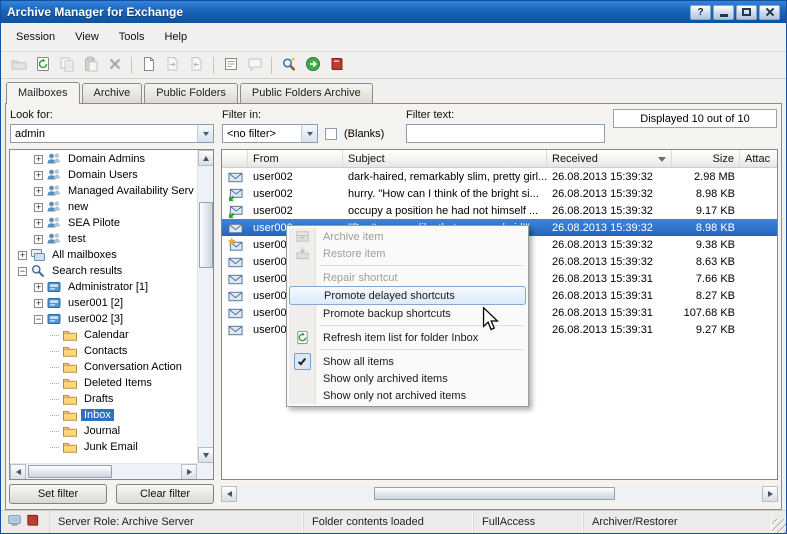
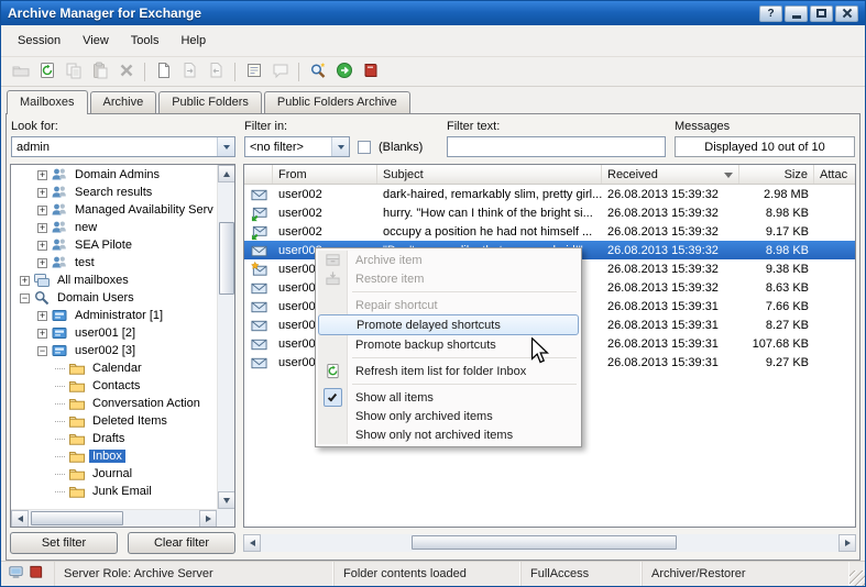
  Archive Manager for Exchange
  ?
  Session
  View
  Tools
  Help
  Mailboxes
  Archive
  Public Folders
  Public Folders Archive
  Look for:
  admin
  Filter in:
  <no filter>
  (Blanks)
  Filter text:
+ Messages
  Displayed 10 out of 10
  +
  Domain Admins
  +
- Domain Users
+ Search results
  +
  Managed Availability Serv
  +
  new
  +
  SEA Pilote
  +
  test
  +
  All mailboxes
  −
- Search results
+ Domain Users
  +
  Administrator [1]
  +
  user001 [2]
  −
  user002 [3]
  Calendar
  Contacts
  Conversation Action
  Deleted Items
  Drafts
  Inbox
  Journal
  Junk Email
  From
  Subject
  Received
  Size
  Attac
  user002
  dark-haired, remarkably slim, pretty girl...
  26.08.2013 15:39:32
  2.98 MB
  user002
  hurry. "How can I think of the bright si...
  26.08.2013 15:39:32
  8.98 KB
  user002
  occupy a position he had not himself ...
  26.08.2013 15:39:32
  9.17 KB
  user00
  26.08.2013 15:39:32
  8.98 KB
  user00
  26.08.2013 15:39:32
  9.38 KB
  user00
  26.08.2013 15:39:32
  8.63 KB
  user00
  26.08.2013 15:39:31
  7.66 KB
  user00
  26.08.2013 15:39:31
  8.27 KB
  user00
  26.08.2013 15:39:31
  107.68 KB
  user00
  26.08.2013 15:39:31
  9.27 KB
  Set filter
  Clear filter
  Server Role: Archive Server
  Folder contents loaded
  FullAccess
  Archiver/Restorer
  Archive item
  Restore item
  Repair shortcut
  Promote delayed shortcuts
  Promote backup shortcuts
  Refresh item list for folder Inbox
  Show all items
  Show only archived items
  Show only not archived items
